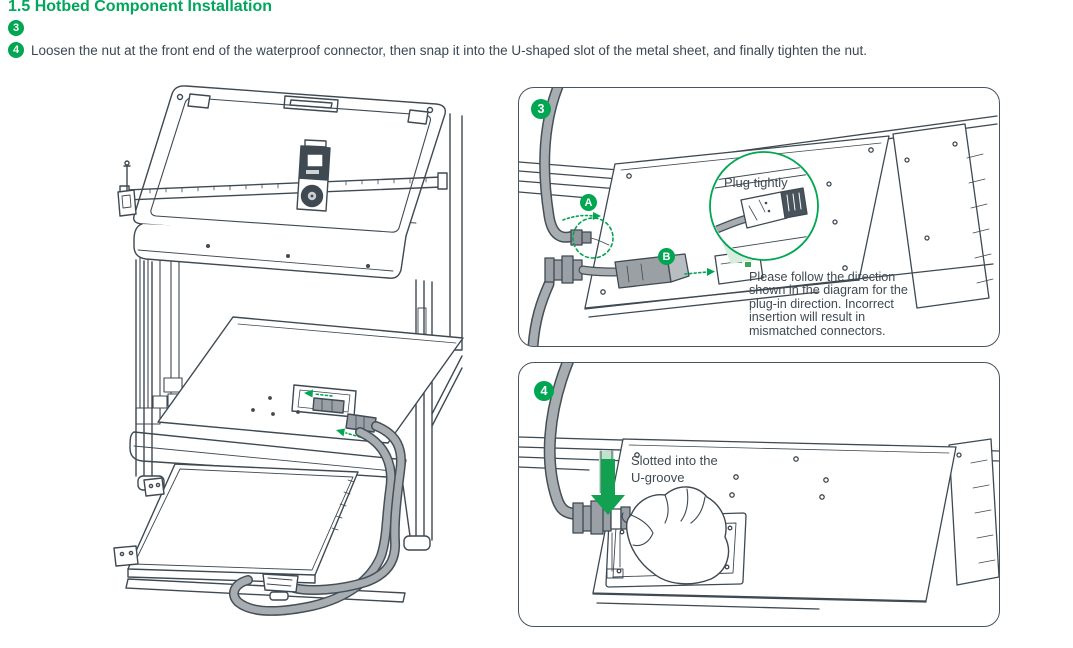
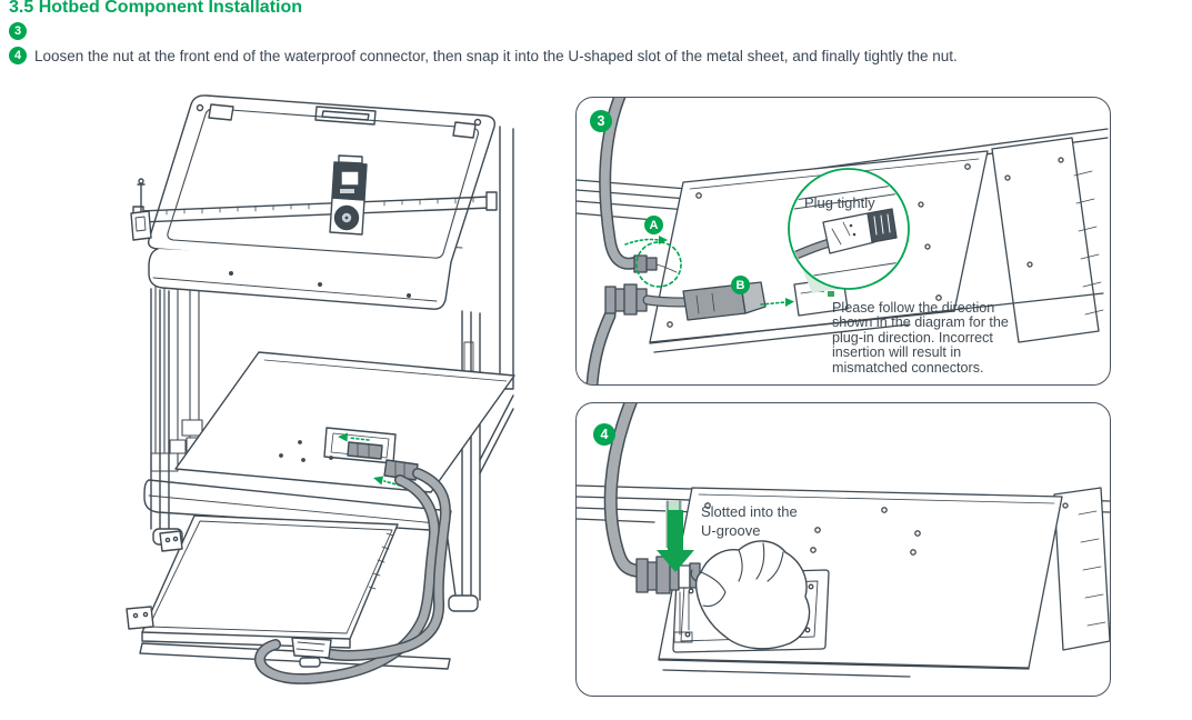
- 1.5 Hotbed Component Installation
+ 3.5 Hotbed Component Installation
  3
  4
- Loosen the nut at the front end of the waterproof connector, then snap it into the U-shaped slot of the metal sheet, and finally tighten the nut.
+ Loosen the nut at the front end of the waterproof connector, then snap it into the U-shaped slot of the metal sheet, and finally tightly the nut.
  3
  A
  B
  Plug tightly
  Please follow the direction
  shown in the diagram for the
  plug-in direction. Incorrect
  insertion will result in
  mismatched connectors.
  4
  Slotted into the
  U-groove
